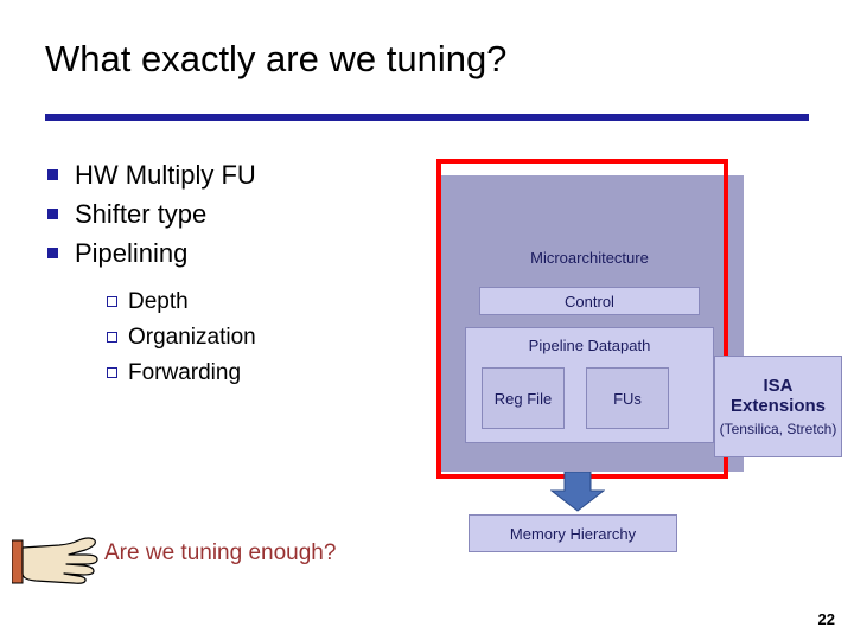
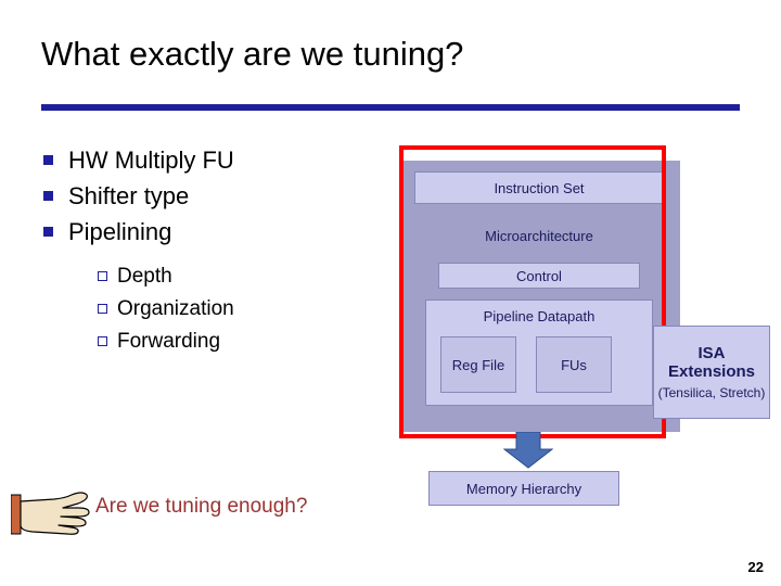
  What exactly are we tuning?
  HW Multiply FU
  Shifter type
  Pipelining
  Depth
  Organization
  Forwarding
+ Instruction Set
  Microarchitecture
  Control
  Pipeline Datapath
  Reg File
  FUs
  ISA Extensions
  (Tensilica, Stretch)
  Memory Hierarchy
  Are we tuning enough?
  22
